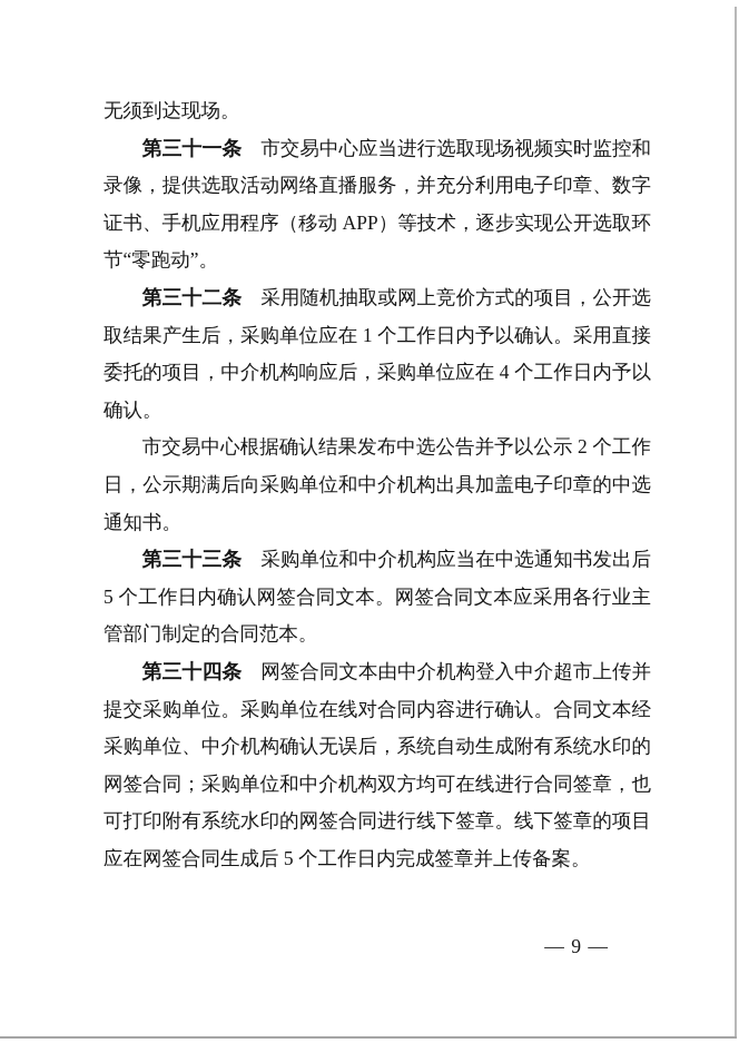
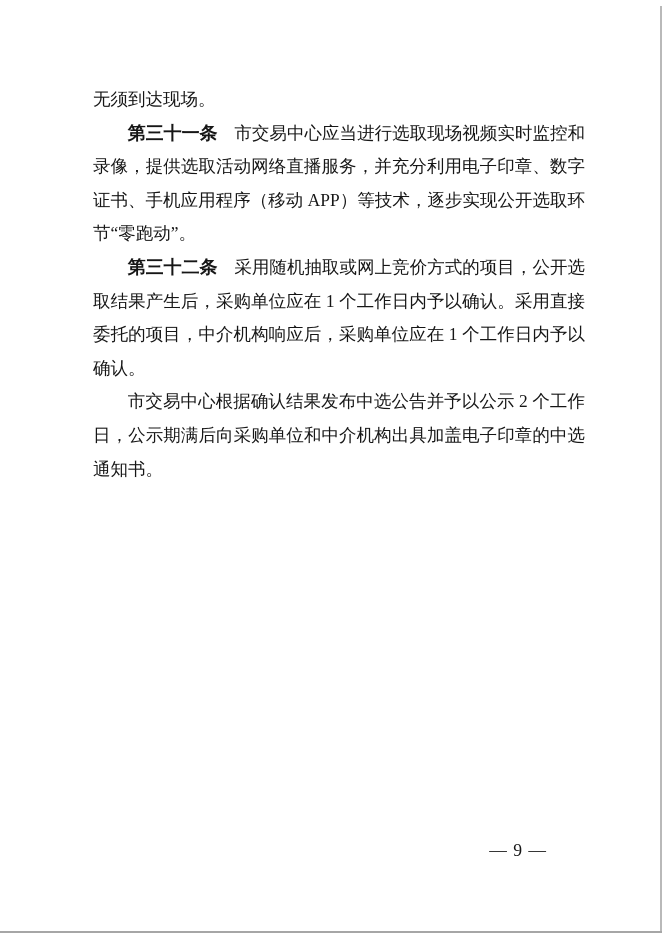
  无须到达现场。
  第三十一条 市交易中心应当进行选取现场视频实时监控和录像，提供选取活动网络直播服务，并充分利用电子印章、数字证书、手机应用程序（移动 APP）等技术，逐步实现公开选取环节“零跑动”。
- 第三十二条 采用随机抽取或网上竞价方式的项目，公开选取结果产生后，采购单位应在 1 个工作日内予以确认。采用直接委托的项目，中介机构响应后，采购单位应在 4 个工作日内予以确认。
+ 第三十二条 采用随机抽取或网上竞价方式的项目，公开选取结果产生后，采购单位应在 1 个工作日内予以确认。采用直接委托的项目，中介机构响应后，采购单位应在 1 个工作日内予以确认。
  市交易中心根据确认结果发布中选公告并予以公示 2 个工作日，公示期满后向采购单位和中介机构出具加盖电子印章的中选通知书。
- 第三十三条 采购单位和中介机构应当在中选通知书发出后 5 个工作日内确认网签合同文本。网签合同文本应采用各行业主管部门制定的合同范本。
- 第三十四条 网签合同文本由中介机构登入中介超市上传并提交采购单位。采购单位在线对合同内容进行确认。合同文本经采购单位、中介机构确认无误后，系统自动生成附有系统水印的网签合同；采购单位和中介机构双方均可在线进行合同签章，也可打印附有系统水印的网签合同进行线下签章。线下签章的项目应在网签合同生成后 5 个工作日内完成签章并上传备案。
  — 9 —
